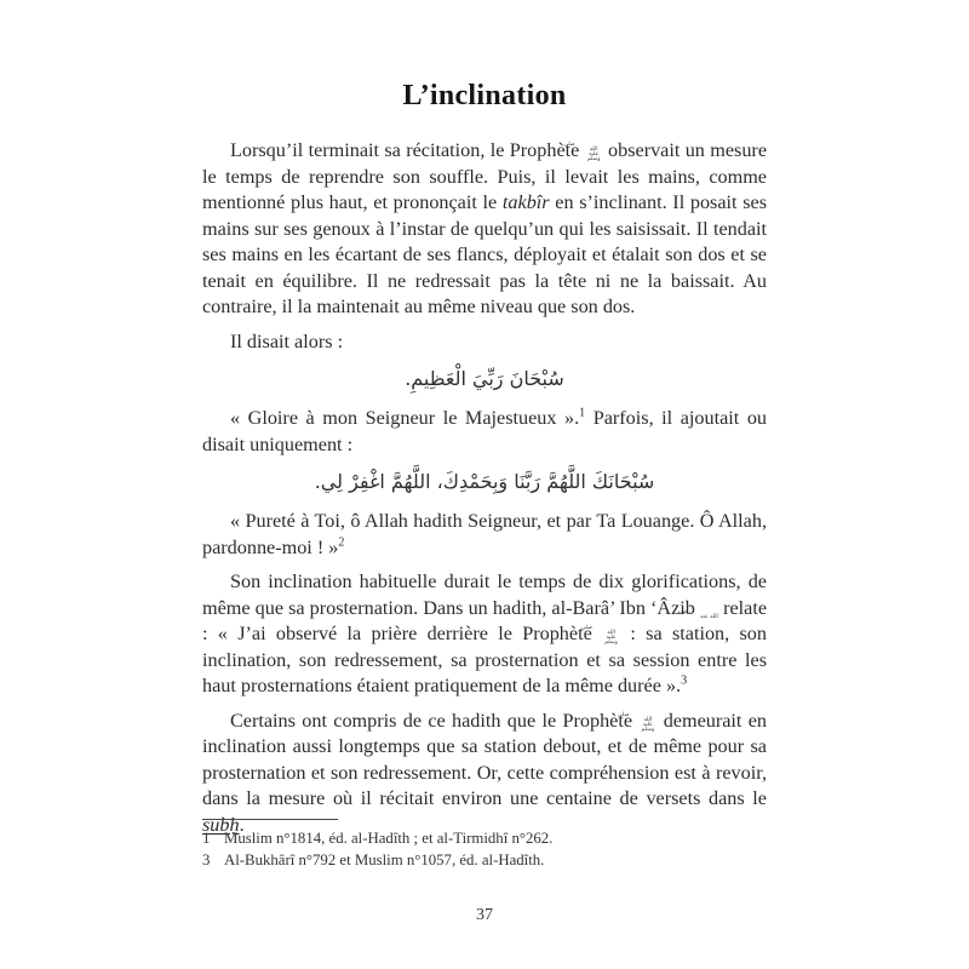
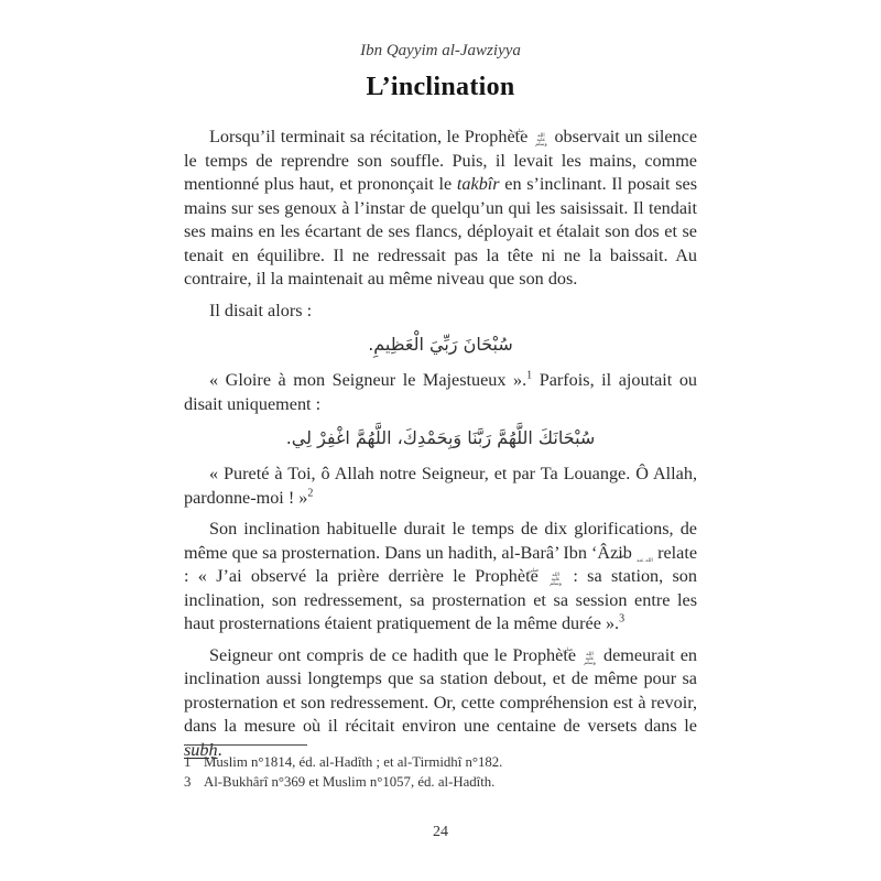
+ Ibn Qayyim al-Jawziyya
  L’inclination
- Lorsqu’il terminait sa récitation, le Prophète observait un mesure le temps de reprendre son souffle. Puis, il levait les mains, comme mentionné plus haut, et prononçait le takbîr en s’inclinant. Il posait ses mains sur ses genoux à l’instar de quelqu’un qui les saisissait. Il tendait ses mains en les écartant de ses flancs, déployait et étalait son dos et se tenait en équilibre. Il ne redressait pas la tête ni ne la baissait. Au contraire, il la maintenait au même niveau que son dos.
+ Lorsqu’il terminait sa récitation, le Prophète observait un silence le temps de reprendre son souffle. Puis, il levait les mains, comme mentionné plus haut, et prononçait le takbîr en s’inclinant. Il posait ses mains sur ses genoux à l’instar de quelqu’un qui les saisissait. Il tendait ses mains en les écartant de ses flancs, déployait et étalait son dos et se tenait en équilibre. Il ne redressait pas la tête ni ne la baissait. Au contraire, il la maintenait au même niveau que son dos.
  Il disait alors :
  سُبْحَانَ رَبِّيَ الْعَظِيمِ.
  « Gloire à mon Seigneur le Majestueux ».1 Parfois, il ajoutait ou disait uniquement :
  سُبْحَانَكَ اللَّهُمَّ رَبَّنَا وَبِحَمْدِكَ، اللَّهُمَّ اغْفِرْ لِي.
- « Pureté à Toi, ô Allah hadith Seigneur, et par Ta Louange. Ô Allah, pardonne-moi ! »2
+ « Pureté à Toi, ô Allah notre Seigneur, et par Ta Louange. Ô Allah, pardonne-moi ! »2
  Son inclination habituelle durait le temps de dix glorifications, de même que sa prosternation. Dans un hadith, al-Barâ’ Ibn ‘Âzib relate : « J’ai observé la prière derrière le Prophète : sa station, son inclination, son redressement, sa prosternation et sa session entre les haut prosternations étaient pratiquement de la même durée ».3
- Certains ont compris de ce hadith que le Prophète demeurait en inclination aussi longtemps que sa station debout, et de même pour sa prosternation et son redressement. Or, cette compréhension est à revoir, dans la mesure où il récitait environ une centaine de versets dans le subḥ.
+ Seigneur ont compris de ce hadith que le Prophète demeurait en inclination aussi longtemps que sa station debout, et de même pour sa prosternation et son redressement. Or, cette compréhension est à revoir, dans la mesure où il récitait environ une centaine de versets dans le subḥ.
  1
- Muslim n°1814, éd. al-Hadîth ; et al-Tirmidhî n°262.
+ Muslim n°1814, éd. al-Hadîth ; et al-Tirmidhî n°182.
  3
- Al-Bukhârî n°792 et Muslim n°1057, éd. al-Hadîth.
+ Al-Bukhârî n°369 et Muslim n°1057, éd. al-Hadîth.
- 37
+ 24
